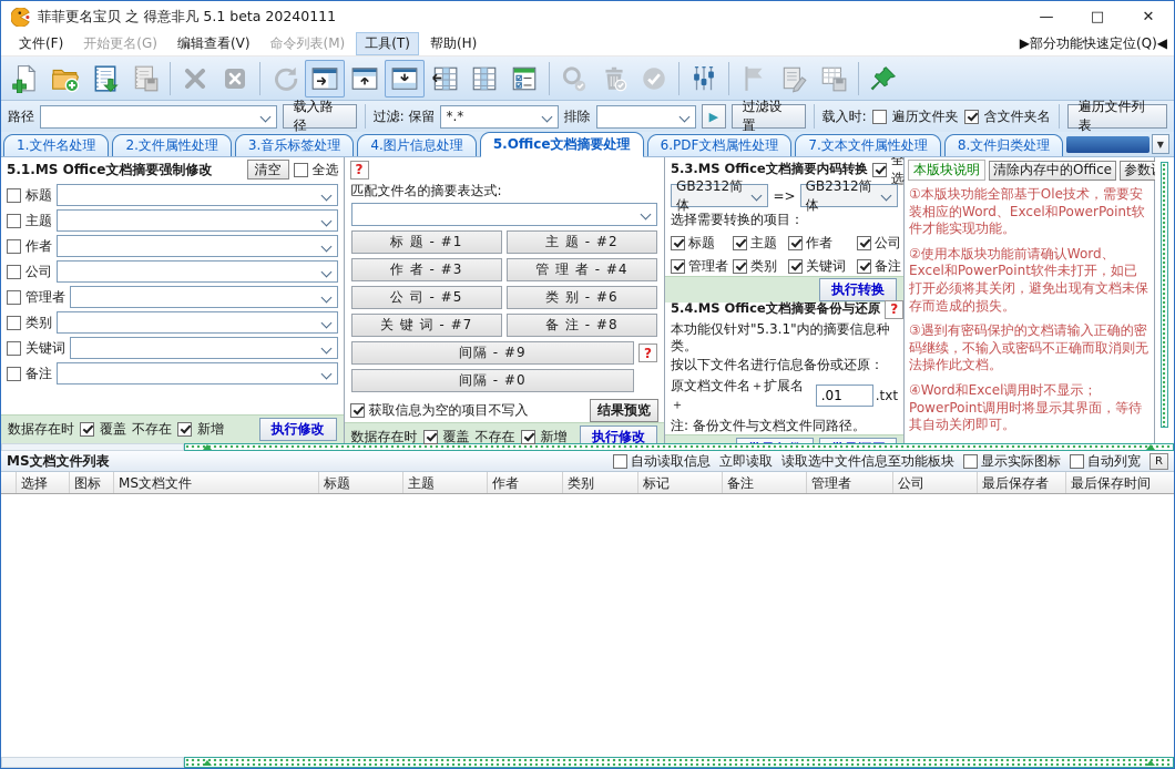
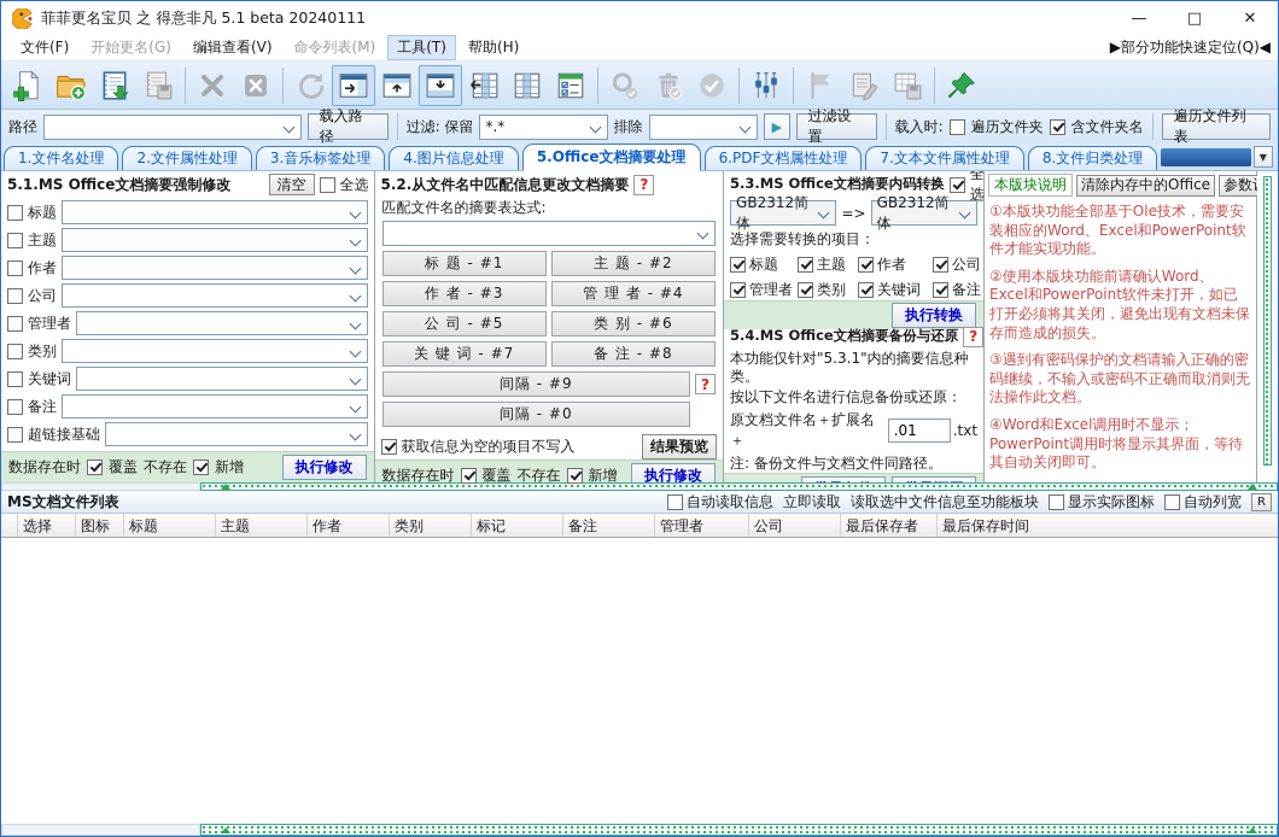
  菲菲更名宝贝 之 得意非凡 5.1 beta 20240111
  —
  □
  ✕
  文件(F)
  开始更名(G)
  编辑查看(V)
  命令列表(M)
  工具(T)
  帮助(H)
  ▶部分功能快速定位(Q)◀
  路径
  载入路径
  过滤: 保留
  *.*
  排除
  ▶
  过滤设置
  载入时:
  遍历文件夹
  含文件夹名
  遍历文件列表
  1.文件名处理
  2.文件属性处理
  3.音乐标签处理
  4.图片信息处理
  5.Office文档摘要处理
  6.PDF文档属性处理
  7.文本文件属性处理
  8.文件归类处理
  ▼
  5.1.MS Office文档摘要强制修改
  清空
  全选
  标题
  主题
  作者
  公司
  管理者
  类别
  关键词
  备注
+ 超链接基础
  数据存在时
  覆盖
  不存在
  新增
  执行修改
+ 5.2.从文件名中匹配信息更改文档摘要
  ?
  匹配文件名的摘要表达式:
  标 题 - #1
  主 题 - #2
  作 者 - #3
  管 理 者 - #4
  公 司 - #5
  类 别 - #6
  关 键 词 - #7
  备 注 - #8
  间隔 - #9
  ?
  间隔 - #0
  获取信息为空的项目不写入
  结果预览
  数据存在时
  覆盖
  不存在
  新增
  执行修改
  5.3.MS Office文档摘要内码转换
  全选
  GB2312简体
  =>
  GB2312简体
  选择需要转换的项目：
  标题
  主题
  作者
  公司
  管理者
  类别
  关键词
  备注
  执行转换
  5.4.MS Office文档摘要备份与还原
  ?
  本功能仅针对"5.3.1"内的摘要信息种类。
  按以下文件名进行信息备份或还原：
  原文档文件名＋扩展名＋
  .01
  .txt
  注: 备份文件与文档文件同路径。
  本版块说明
  清除内存中的Office
  ①本版块功能全部基于Ole技术，需要安装相应的Word、Excel和PowerPoint软件才能实现功能。
  ②使用本版块功能前请确认Word、Excel和PowerPoint软件未打开，如已打开必须将其关闭，避免出现有文档未保存而造成的损失。
  ③遇到有密码保护的文档请输入正确的密码继续，不输入或密码不正确而取消则无法操作此文档。
  ④Word和Excel调用时不显示；PowerPoint调用时将显示其界面，等待其自动关闭即可。
  MS文档文件列表
  自动读取信息
  立即读取
  读取选中文件信息至功能板块
  显示实际图标
  自动列宽
  R
  选择
  图标
- MS文档文件
  标题
  主题
  作者
  类别
  标记
  备注
  管理者
  公司
  最后保存者
  最后保存时间
